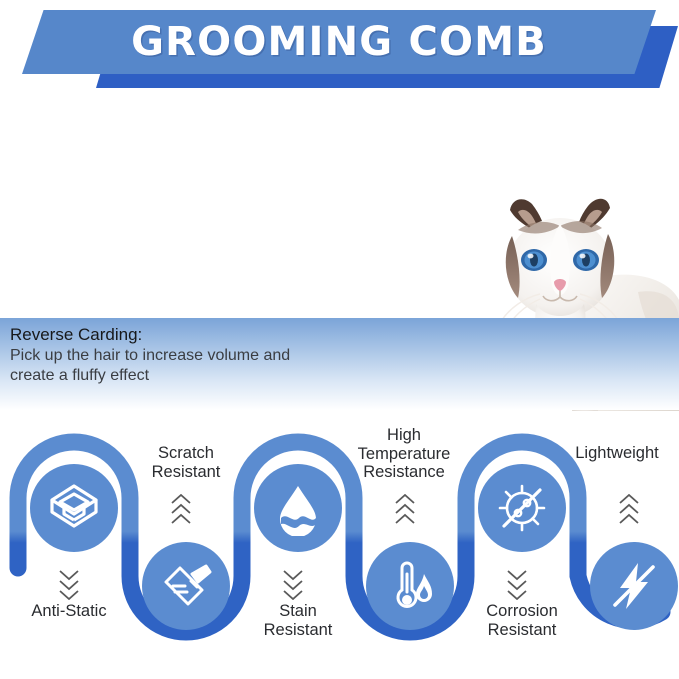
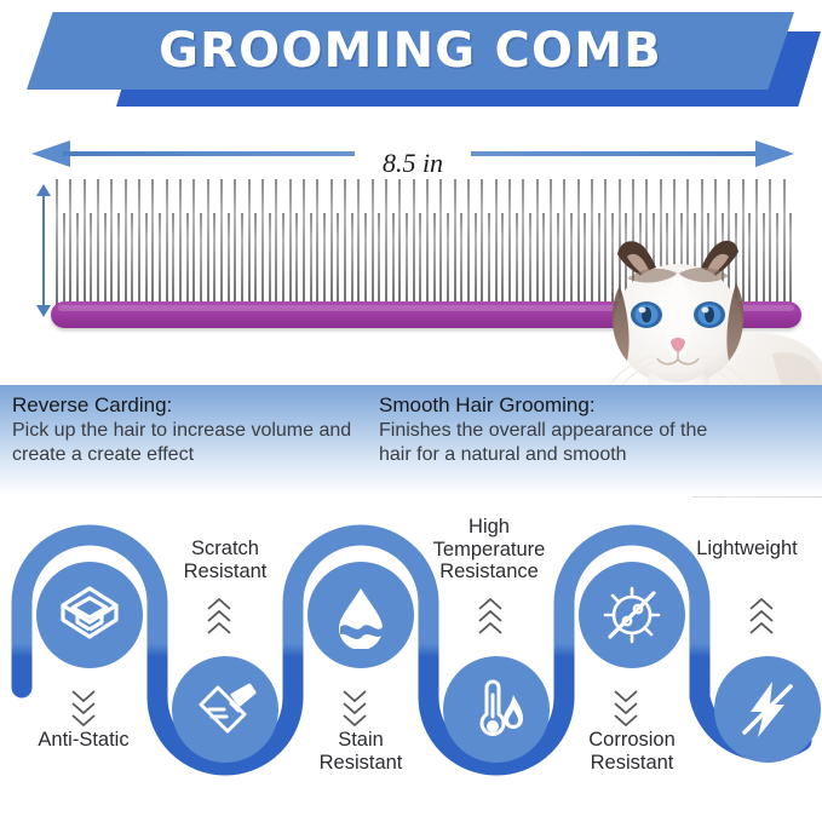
  GROOMING COMB
+ 8.5 in
  Reverse Carding:
- Pick up the hair to increase volume and create a fluffy effect
+ Pick up the hair to increase volume and create a create effect
+ Smooth Hair Grooming:
+ Finishes the overall appearance of the hair for a natural and smooth
  Anti-Static
  Scratch
  Resistant
  Stain
  Resistant
  High
  Temperature
  Resistance
  Corrosion
  Resistant
  Lightweight
